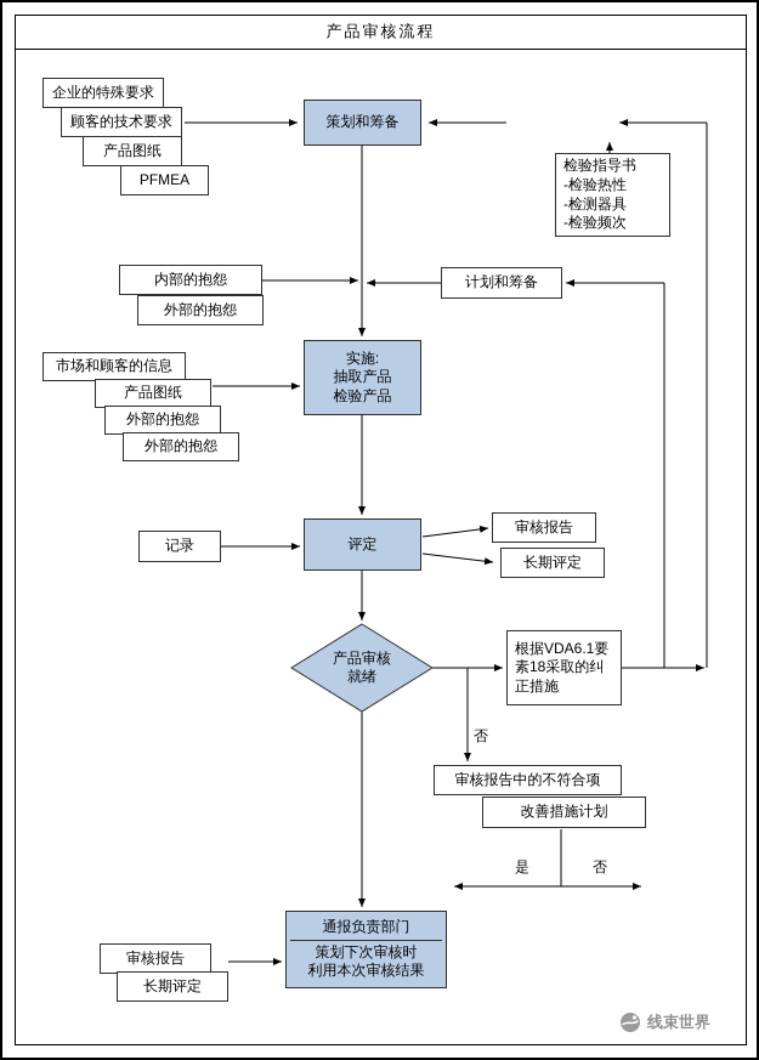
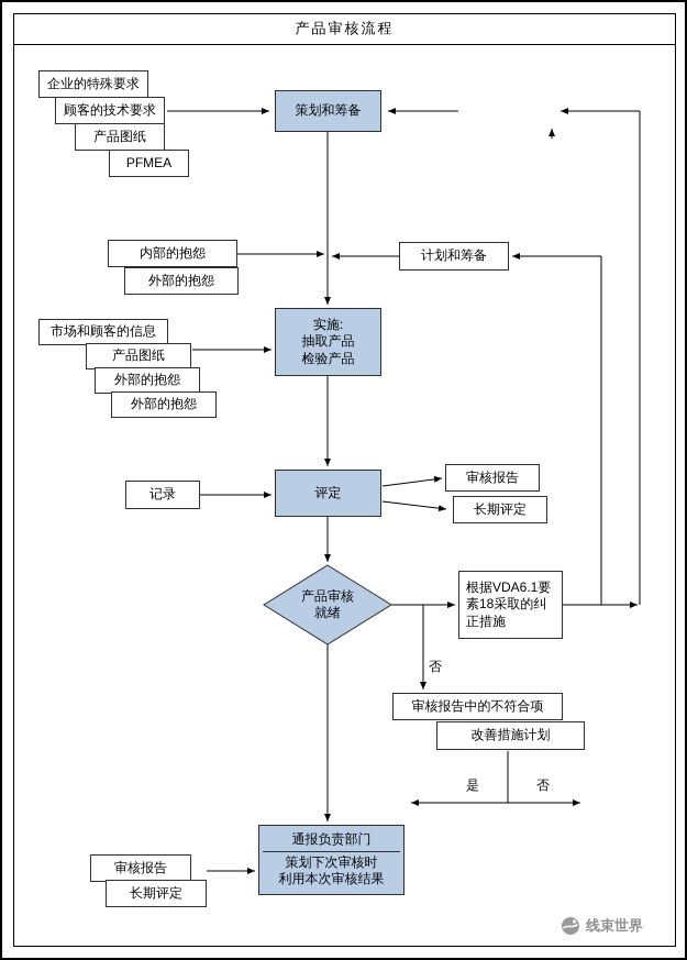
  产品审核流程
  企业的特殊要求
  顾客的技术要求
  产品图纸
  PFMEA
  策划和筹备
- 检验指导书
- -检验热性
- -检测器具
- -检验频次
  内部的抱怨
  外部的抱怨
  计划和筹备
  实施:
  抽取产品
  检验产品
  市场和顾客的信息
  产品图纸
  外部的抱怨
  外部的抱怨
  记录
  评定
  审核报告
  长期评定
  产品审核
  就绪
  根据VDA6.1要
  素18采取的纠
  正措施
  否
  审核报告中的不符合项
  改善措施计划
  是
  否
  通报负责部门
  策划下次审核时
  利用本次审核结果
  审核报告
  长期评定
  线束世界
